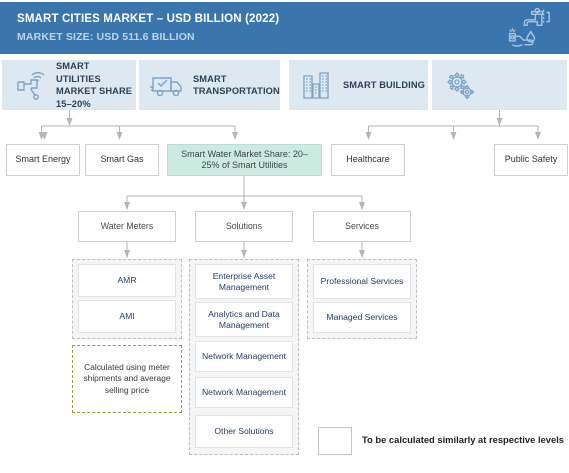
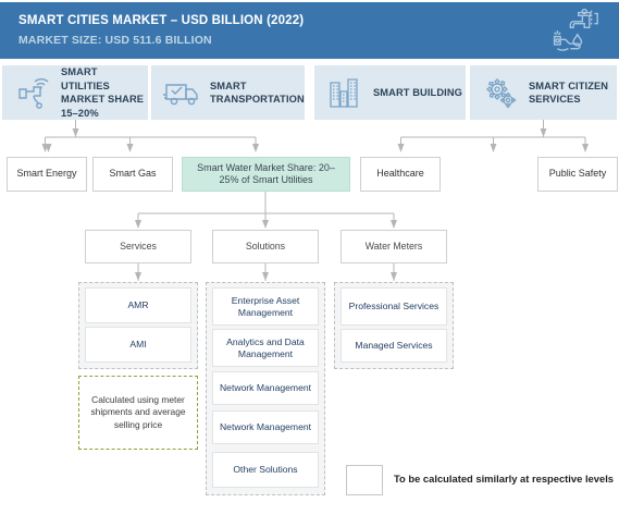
  SMART CITIES MARKET – USD BILLION (2022)
  MARKET SIZE: USD 511.6 BILLION
  SMART UTILITIES MARKET SHARE 15–20%
  SMART TRANSPORTATION
  SMART BUILDING
+ SMART CITIZEN SERVICES
  Smart Energy
  Smart Gas
  Smart Water Market Share: 20–25% of Smart Utilities
  Healthcare
  Public Safety
- Water Meters
+ Services
  Solutions
- Services
+ Water Meters
  AMR
  AMI
  Calculated using meter shipments and average selling price
  Enterprise Asset Management
  Analytics and Data Management
  Network Management
  Network Management
  Other Solutions
  Professional Services
  Managed Services
  To be calculated similarly at respective levels
